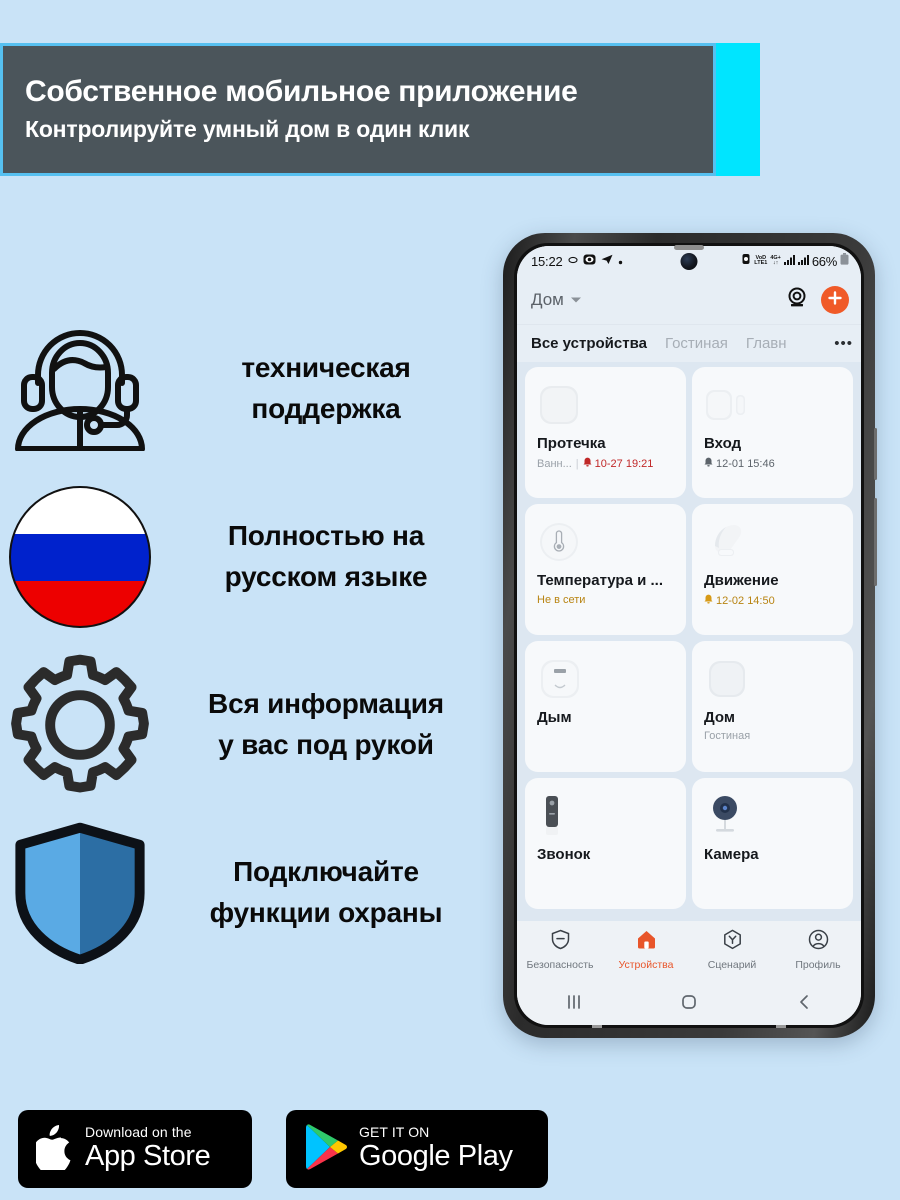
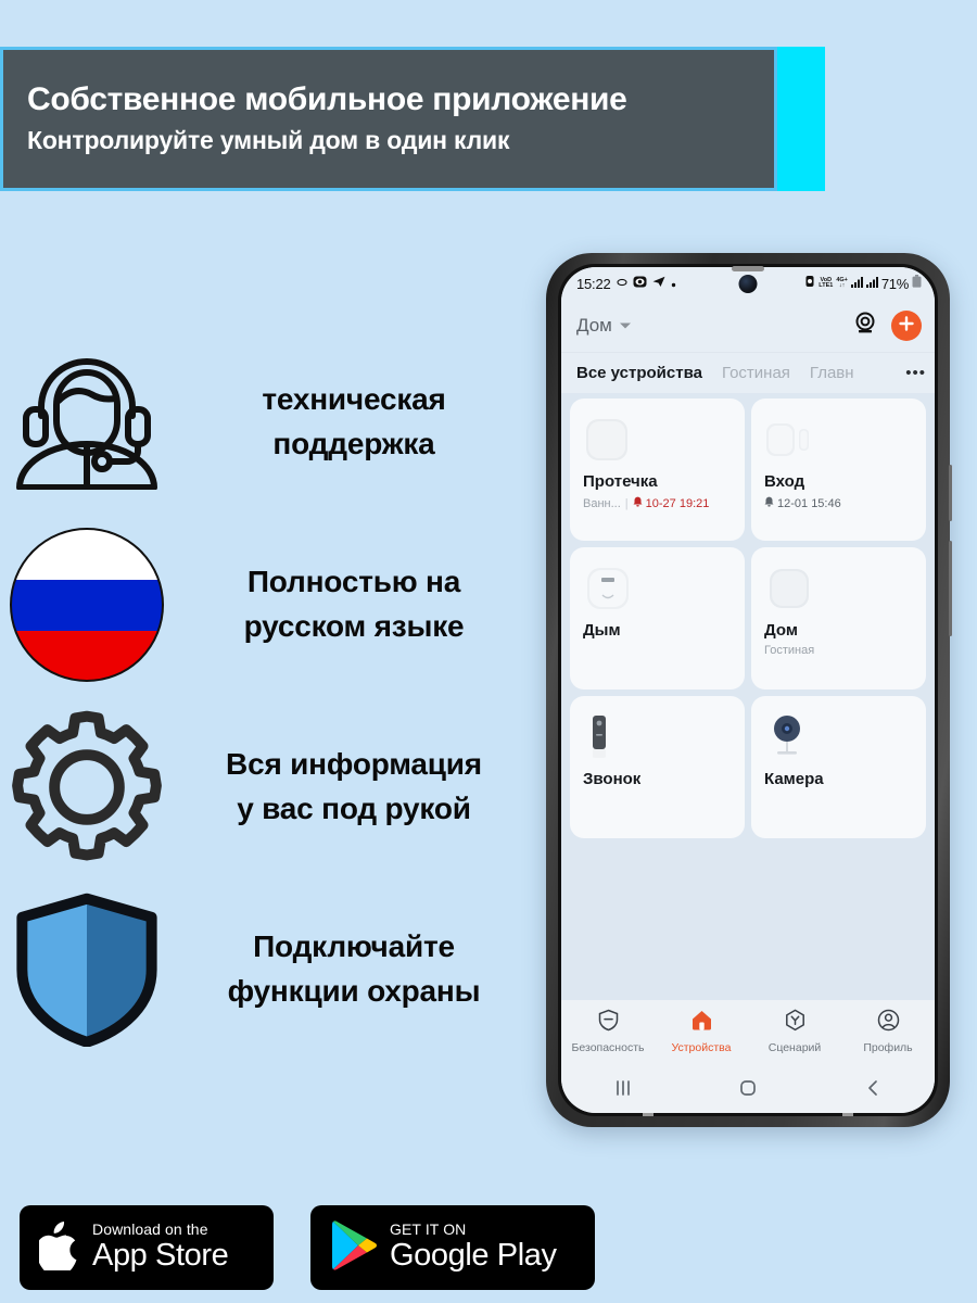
  Собственное мобильное приложение
  Контролируйте умный дом в один клик
  техническая
  поддержка
  Полностью на
  русском языке
  Вся информация
  у вас под рукой
  Подключайте
  функции охраны
  15:22
- 66%
+ 71%
  Дом
  Все устройства
  Гостиная
  Главн
  •••
  Протечка
  Ванн...
  |
  10-27 19:21
  Вход
  12-01 15:46
- Температура и ...
- Не в сети
- Движение
- 12-02 14:50
  Дым
  Дом
  Гостиная
  Звонок
  Камера
  Безопасность
  Устройства
  Сценарий
  Профиль
  Download on the
  App Store
  GET IT ON
  Google Play
